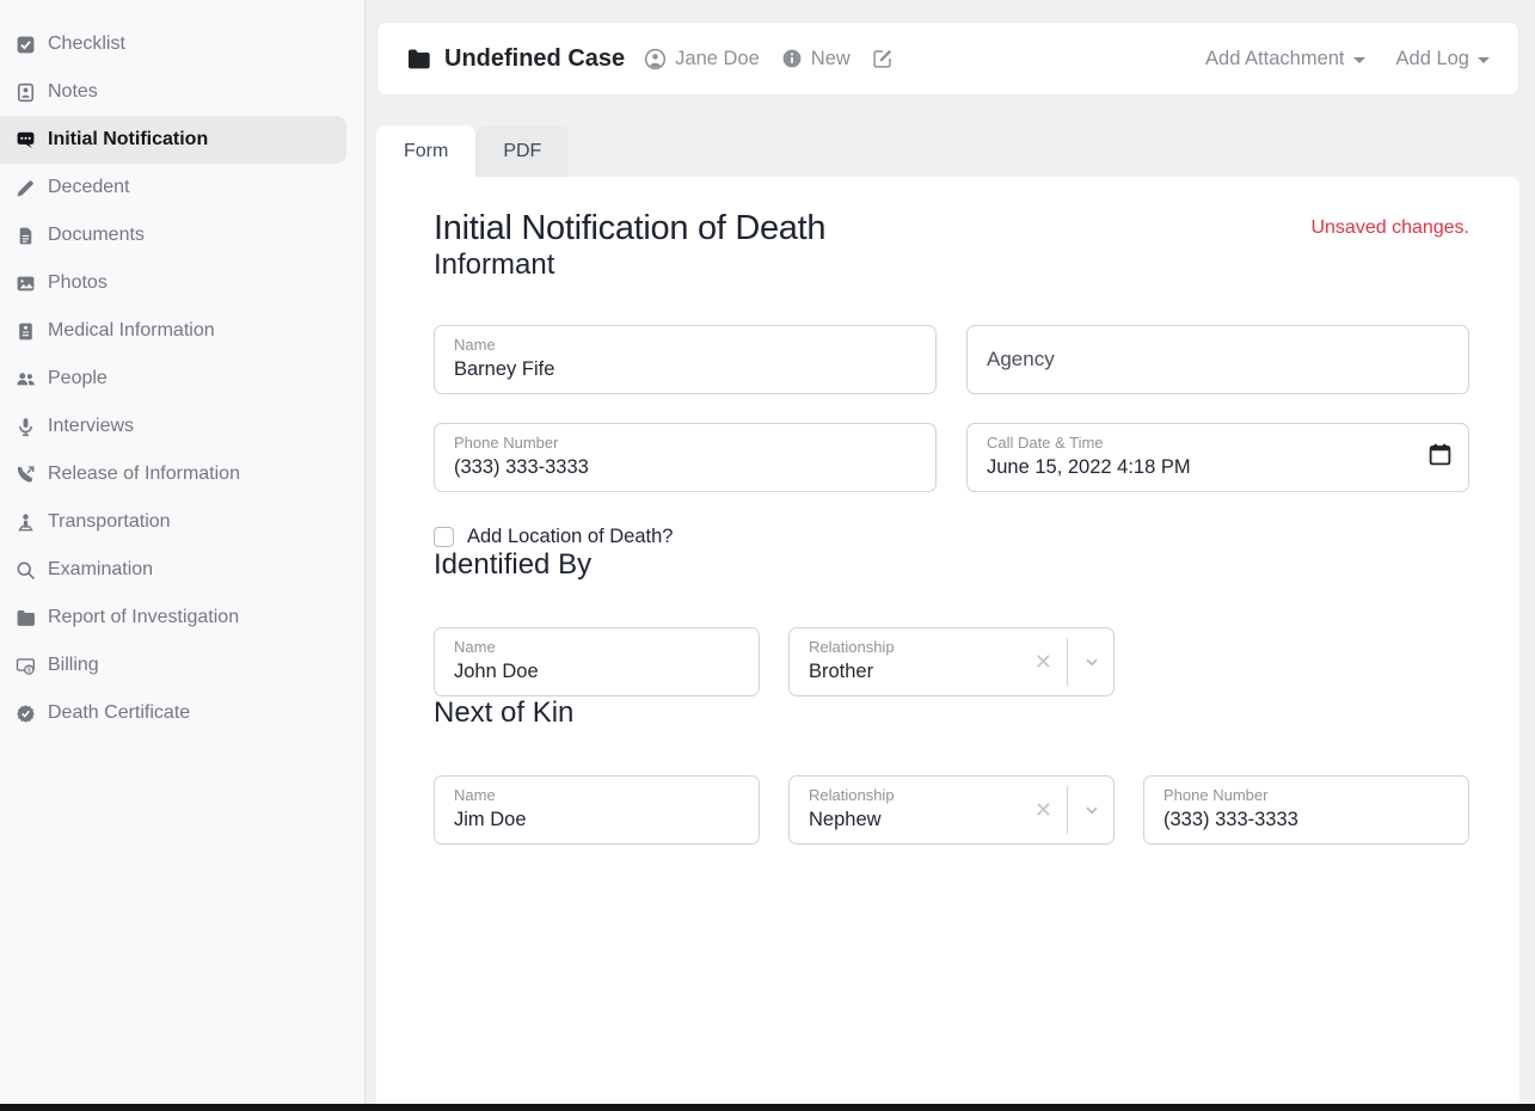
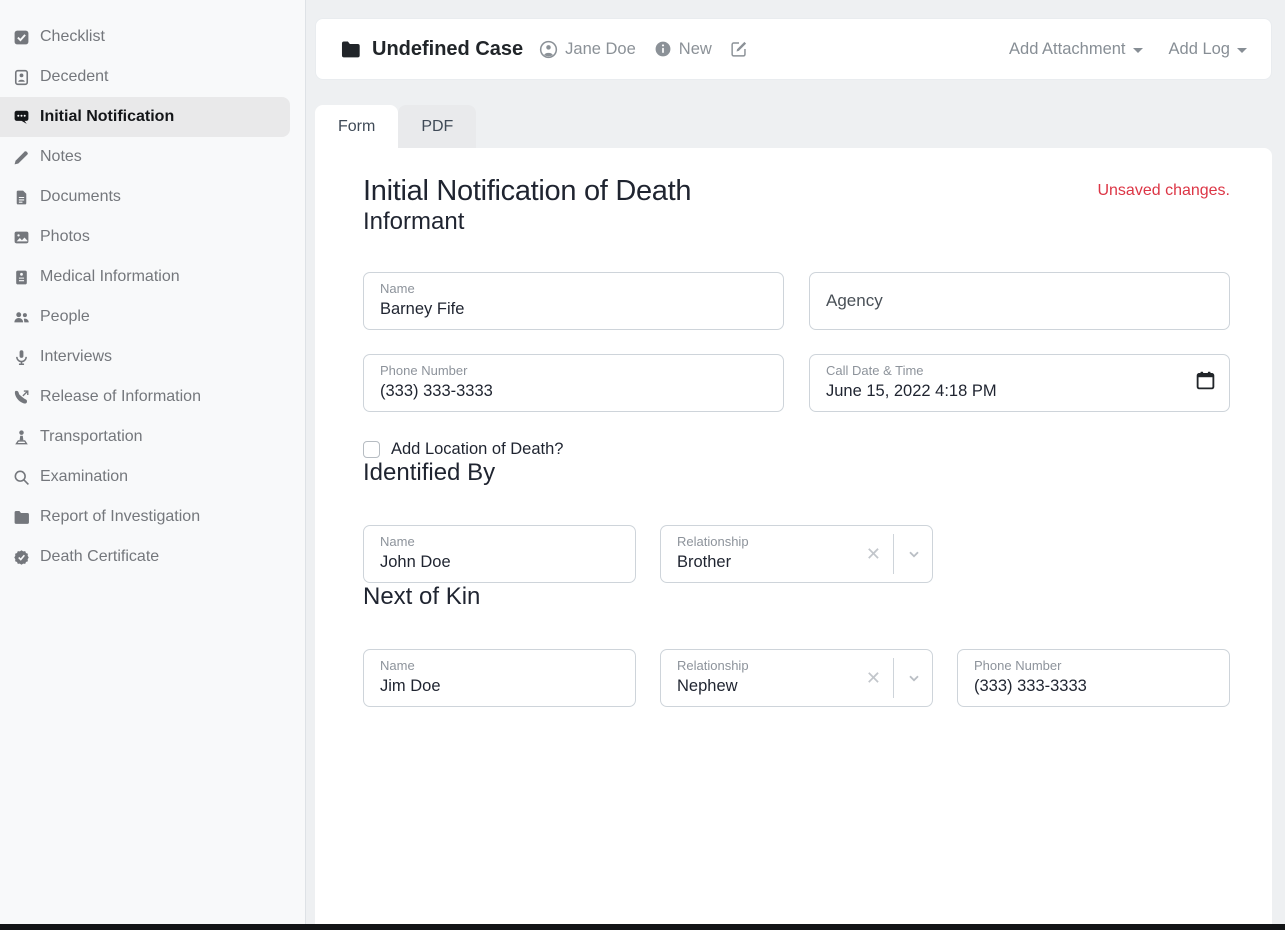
  Checklist
- Notes
+ Decedent
  Initial Notification
- Decedent
+ Notes
  Documents
  Photos
  Medical Information
  People
  Interviews
  Release of Information
  Transportation
  Examination
  Report of Investigation
- Billing
  Death Certificate
  Undefined Case
  Jane Doe
  New
  Add Attachment
  Add Log
  Form
  PDF
  Initial Notification of Death
  Unsaved changes.
  Informant
  Name
  Barney Fife
  Agency
  Phone Number
  (333) 333-3333
  Call Date & Time
  June 15, 2022 4:18 PM
  Add Location of Death?
  Identified By
  Name
  John Doe
  Relationship
  Brother
  ✕
  Next of Kin
  Name
  Jim Doe
  Relationship
  Nephew
  ✕
  Phone Number
  (333) 333-3333
